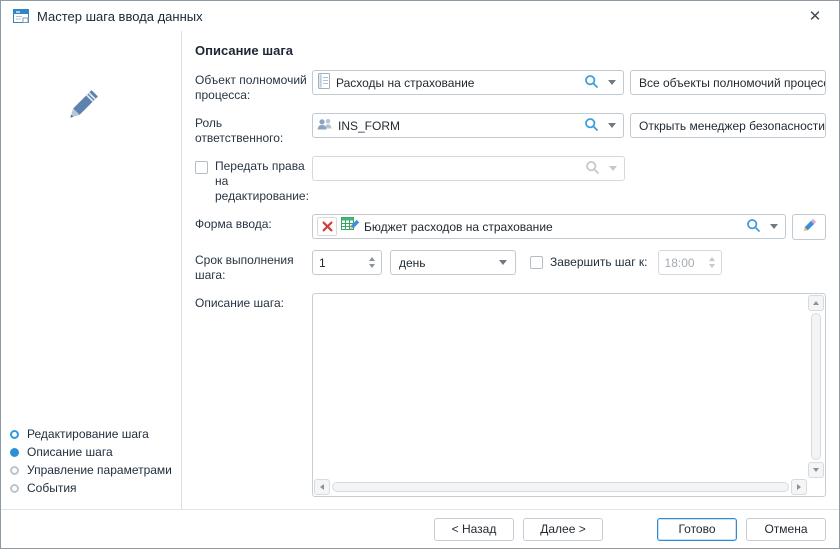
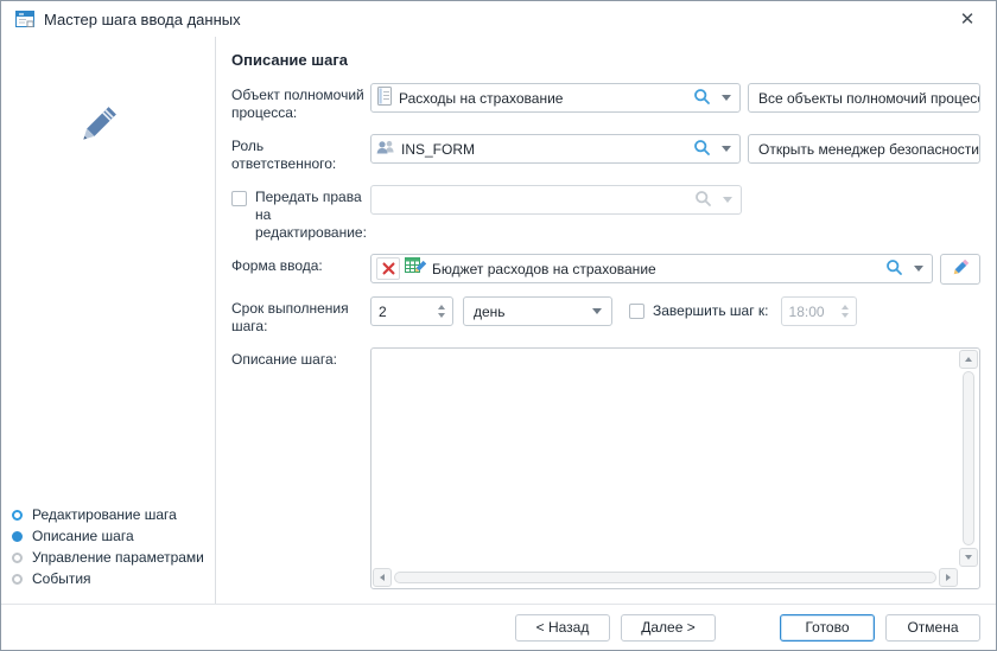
  Мастер шага ввода данных
  ✕
  Редактирование шага
  Описание шага
  Управление параметрами
  События
  Описание шага
  Объект полномочий процесса:
  Расходы на страхование
  Все объекты полномочий процес
  Роль ответственного:
  INS_FORM
  Открыть менеджер безопасности
  Передать права на редактирование:
  Форма ввода:
  Бюджет расходов на страхование
  Срок выполнения шага:
- 1
+ 2
  день
  Завершить шаг к:
  18:00
  Описание шага:
  < Назад
  Далее >
  Готово
  Отмена
